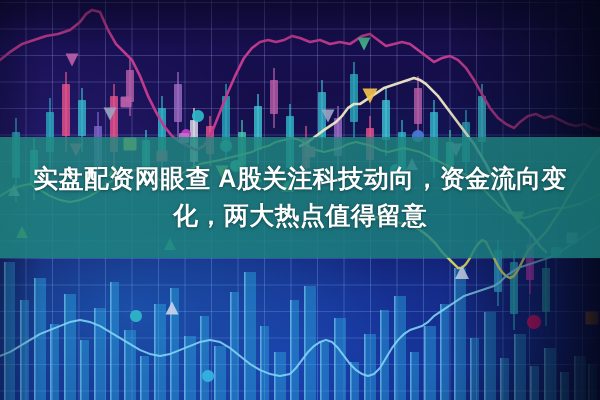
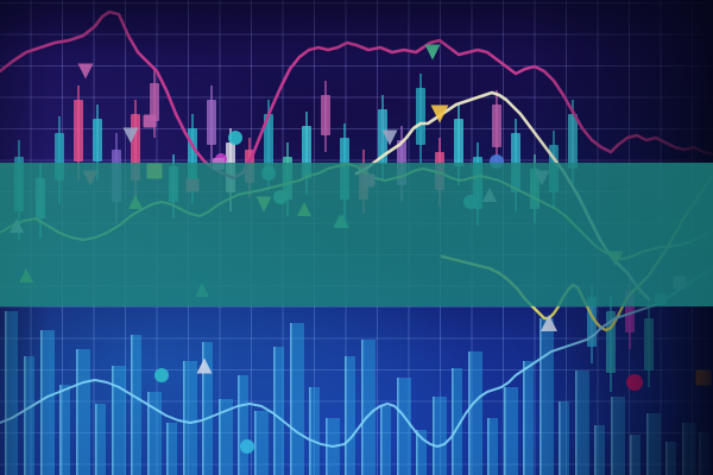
- 实盘配资网眼查 A股关注科技动向，资金流向变
- 化，两大热点值得留意
